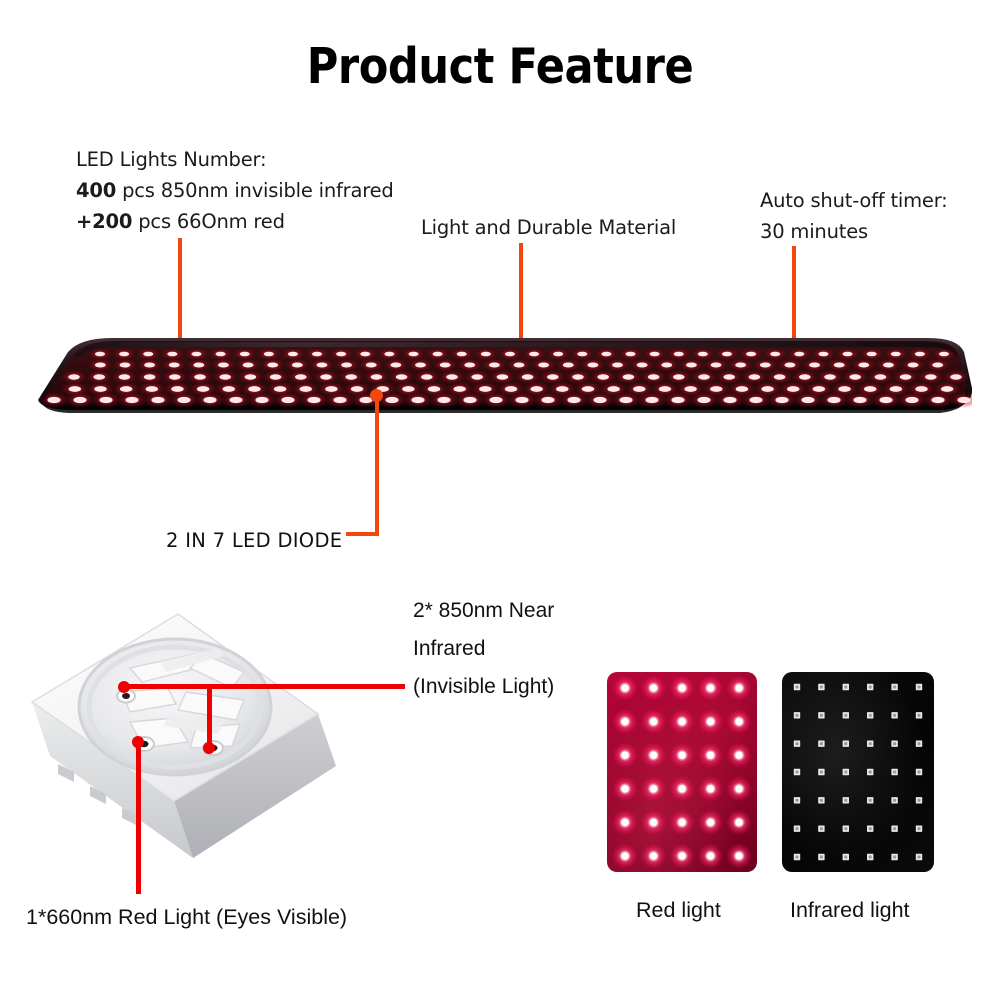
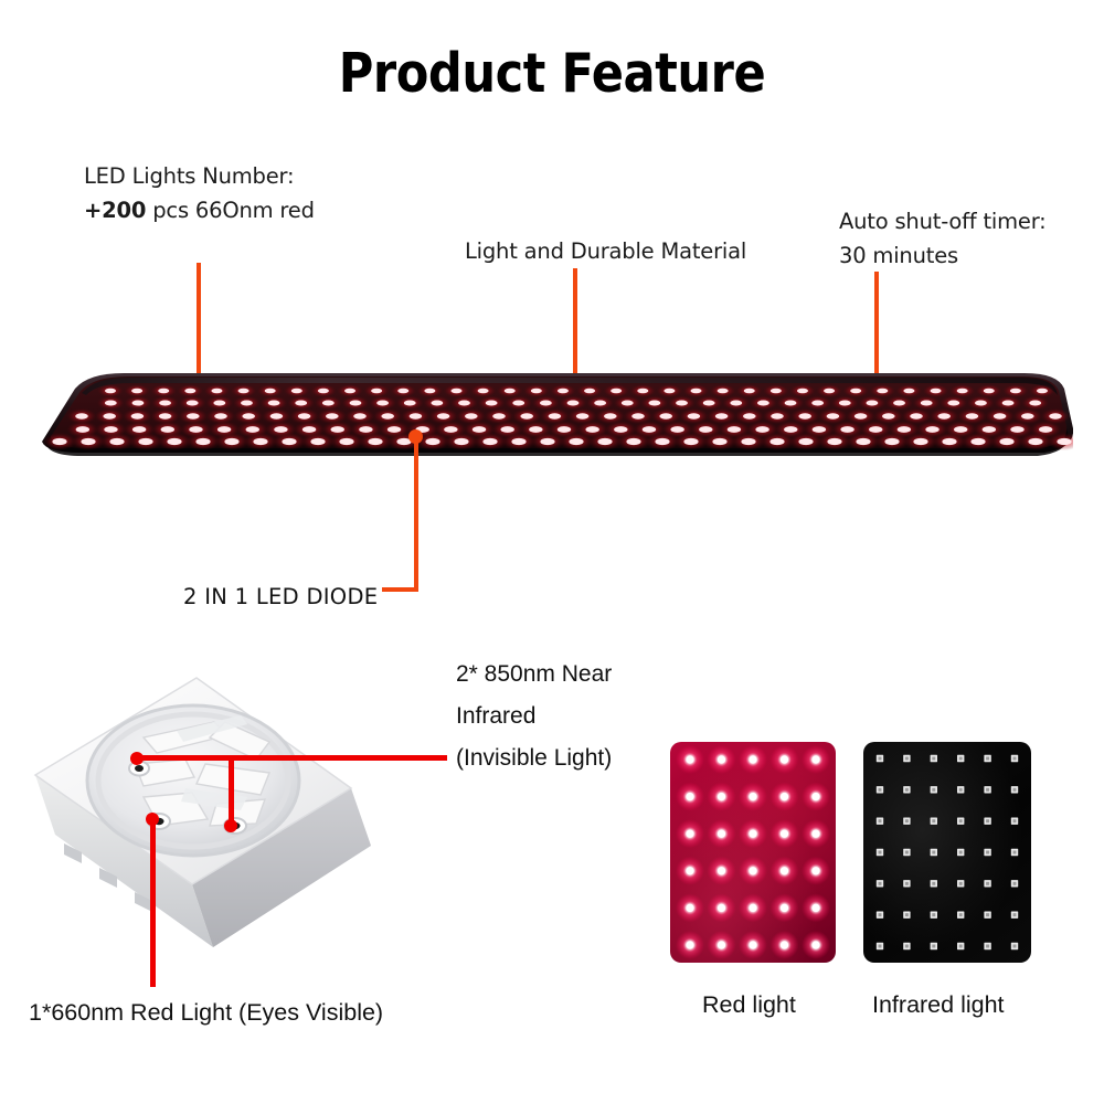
  Product Feature
  LED Lights Number:
- 400 pcs 850nm invisible infrared
  +200 pcs 66Onm red
  Light and Durable Material
  Auto shut-off timer:
  30 minutes
- 2 IN 7 LED DIODE
+ 2 IN 1 LED DIODE
  2* 850nm Near
  Infrared
  (Invisible Light)
  1*660nm Red Light (Eyes Visible)
  Red light
  Infrared light
